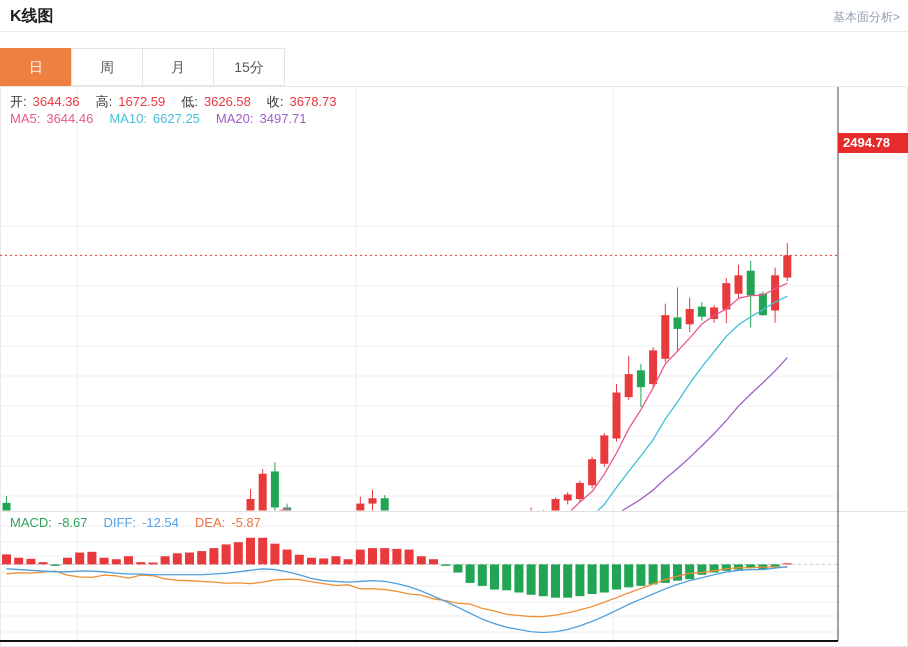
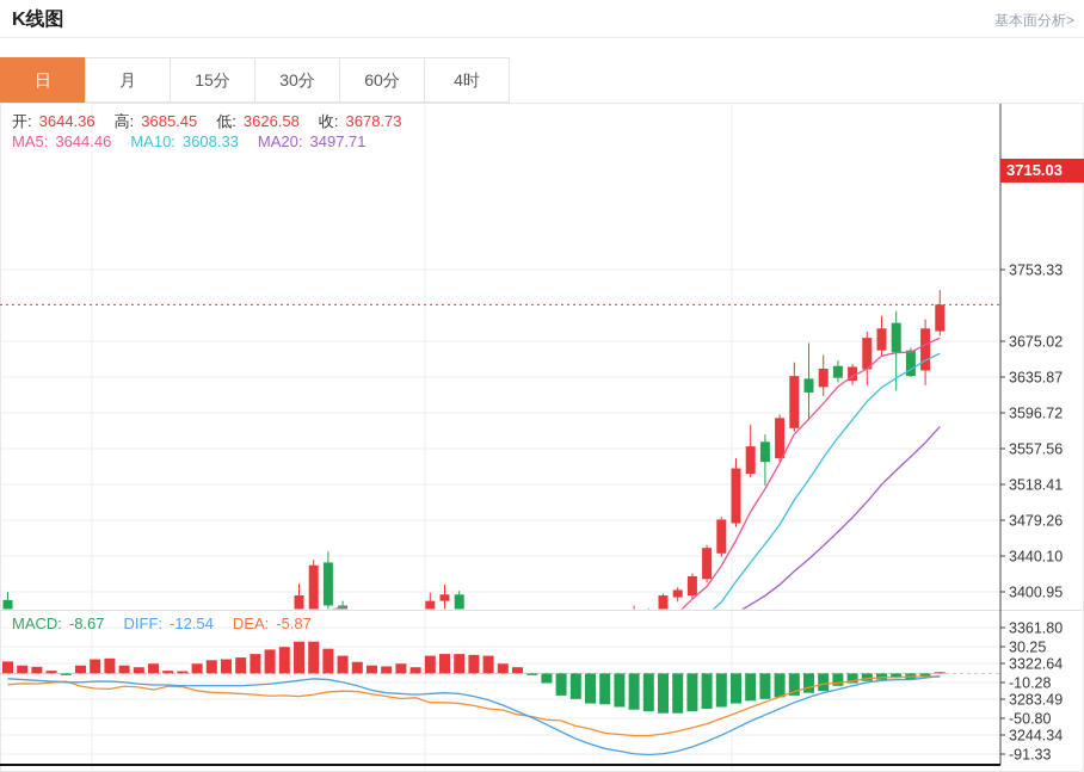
  K线图
  基本面分析>
  日
- 周
  月
  15分
+ 30分
+ 60分
+ 4时
+ 3753.33
+ 3675.02
+ 3635.87
+ 3596.72
+ 3557.56
+ 3518.41
+ 3479.26
+ 3440.10
+ 3400.95
+ 3361.80
+ 3322.64
+ 3283.49
+ 3244.34
+ 30.25
+ -10.28
+ -50.80
+ -91.33
- 开: 3644.36 高: 1672.59 低: 3626.58 收: 3678.73
+ 开: 3644.36 高: 3685.45 低: 3626.58 收: 3678.73
- MA5: 3644.46 MA10: 6627.25 MA20: 3497.71
+ MA5: 3644.46 MA10: 3608.33 MA20: 3497.71
  MACD: -8.67 DIFF: -12.54 DEA: -5.87
- 2494.78
+ 3715.03
